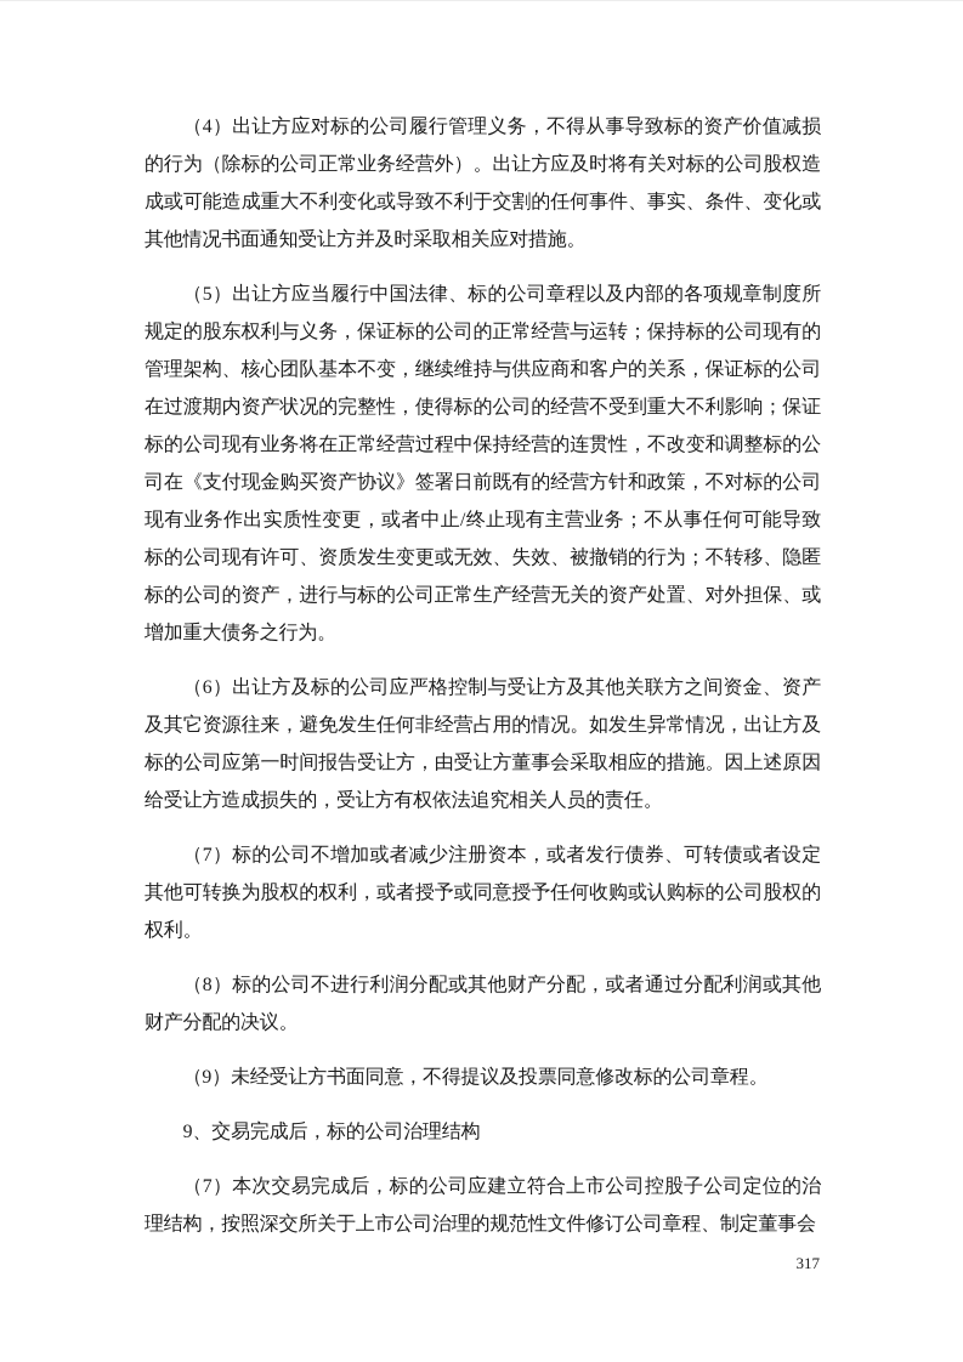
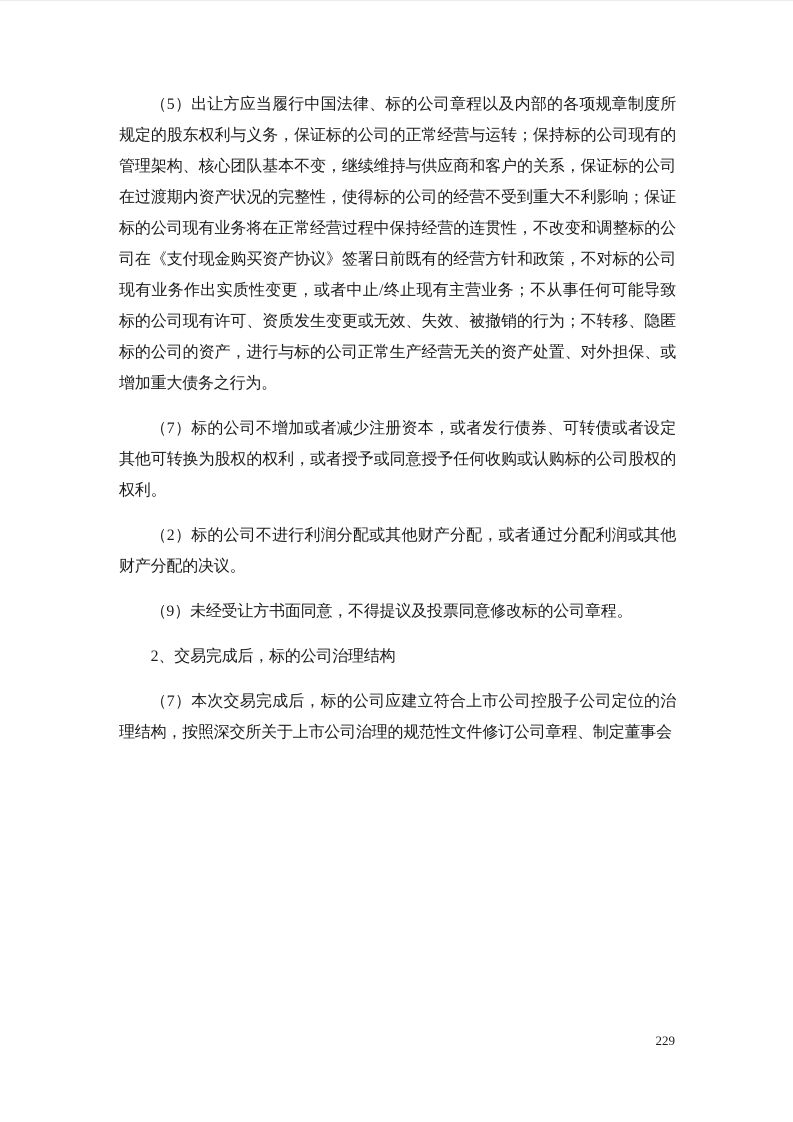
- （4）出让方应对标的公司履行管理义务，不得从事导致标的资产价值减损的行为（除标的公司正常业务经营外）。出让方应及时将有关对标的公司股权造成或可能造成重大不利变化或导致不利于交割的任何事件、事实、条件、变化或其他情况书面通知受让方并及时采取相关应对措施。
  （5）出让方应当履行中国法律、标的公司章程以及内部的各项规章制度所规定的股东权利与义务，保证标的公司的正常经营与运转；保持标的公司现有的管理架构、核心团队基本不变，继续维持与供应商和客户的关系，保证标的公司在过渡期内资产状况的完整性，使得标的公司的经营不受到重大不利影响；保证标的公司现有业务将在正常经营过程中保持经营的连贯性，不改变和调整标的公司在《支付现金购买资产协议》签署日前既有的经营方针和政策，不对标的公司现有业务作出实质性变更，或者中止/终止现有主营业务；不从事任何可能导致标的公司现有许可、资质发生变更或无效、失效、被撤销的行为；不转移、隐匿标的公司的资产，进行与标的公司正常生产经营无关的资产处置、对外担保、或增加重大债务之行为。
- （6）出让方及标的公司应严格控制与受让方及其他关联方之间资金、资产及其它资源往来，避免发生任何非经营占用的情况。如发生异常情况，出让方及标的公司应第一时间报告受让方，由受让方董事会采取相应的措施。因上述原因给受让方造成损失的，受让方有权依法追究相关人员的责任。
  （7）标的公司不增加或者减少注册资本，或者发行债券、可转债或者设定其他可转换为股权的权利，或者授予或同意授予任何收购或认购标的公司股权的权利。
- （8）标的公司不进行利润分配或其他财产分配，或者通过分配利润或其他财产分配的决议。
+ （2）标的公司不进行利润分配或其他财产分配，或者通过分配利润或其他财产分配的决议。
  （9）未经受让方书面同意，不得提议及投票同意修改标的公司章程。
- 9、交易完成后，标的公司治理结构
+ 2、交易完成后，标的公司治理结构
  （7）本次交易完成后，标的公司应建立符合上市公司控股子公司定位的治理结构，按照深交所关于上市公司治理的规范性文件修订公司章程、制定董事会
- 317
+ 229
